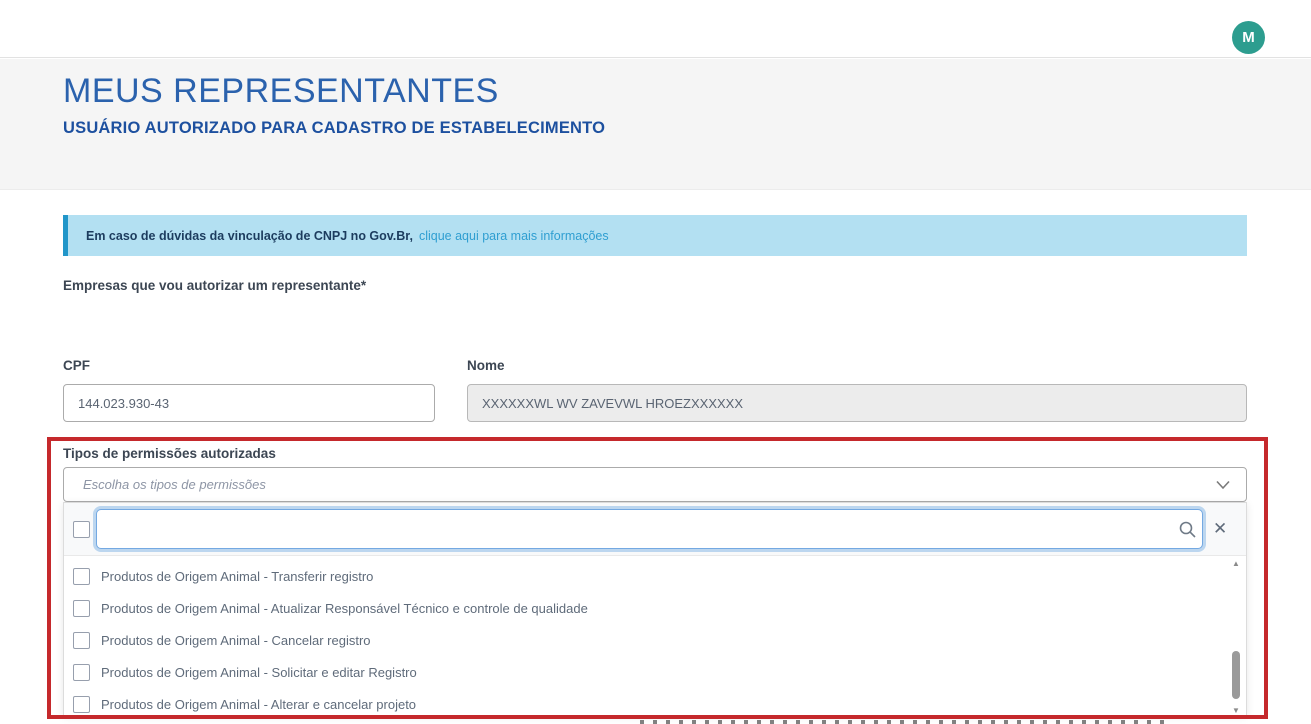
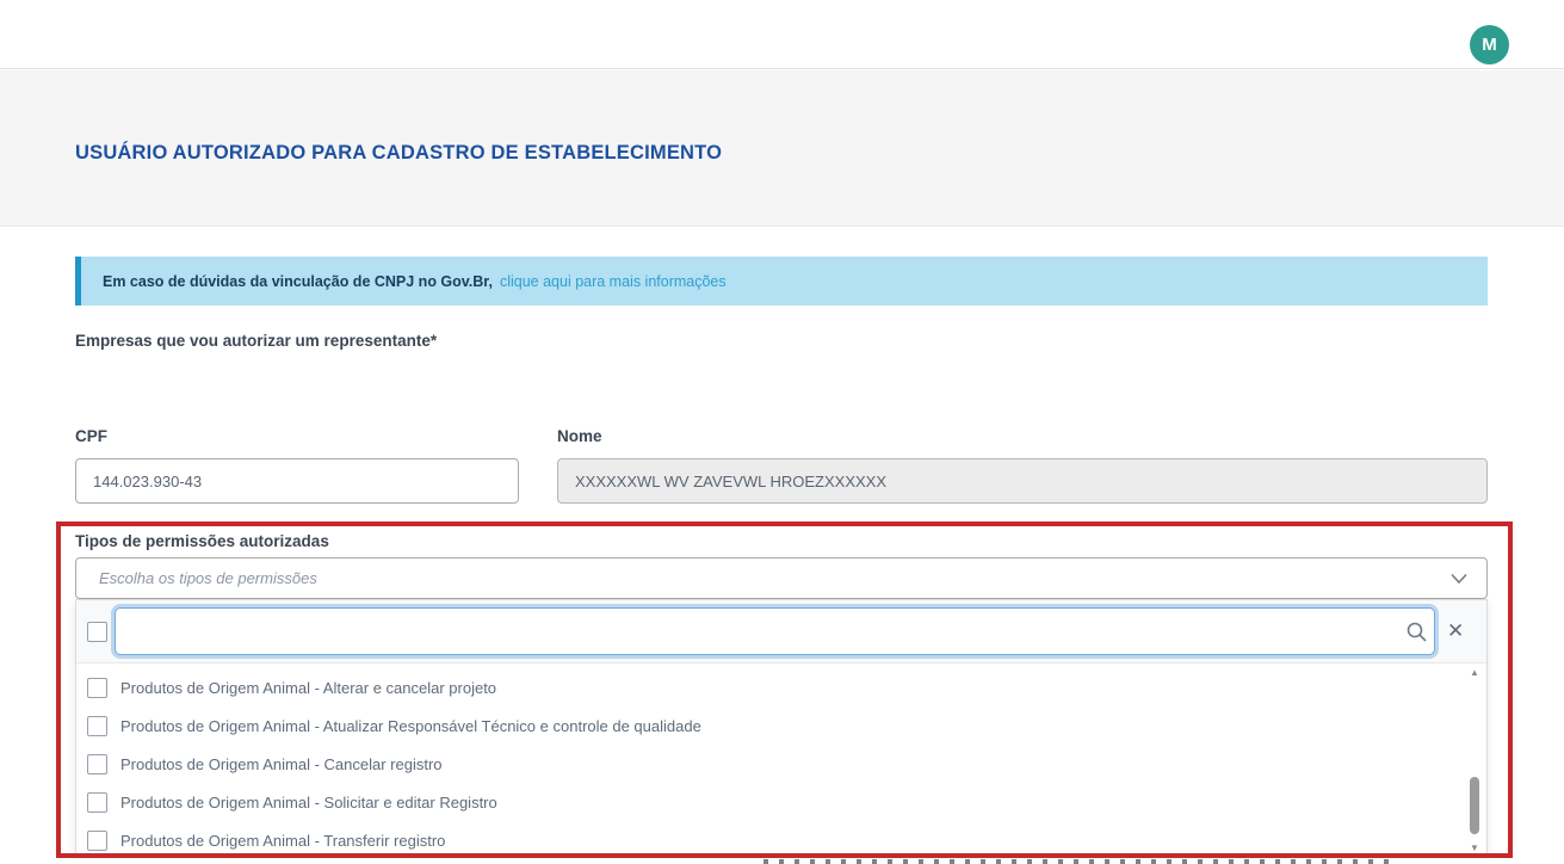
  M
- MEUS REPRESENTANTES
  USUÁRIO AUTORIZADO PARA CADASTRO DE ESTABELECIMENTO
  Em caso de dúvidas da vinculação de CNPJ no Gov.Br,
  clique aqui para mais informações
  Empresas que vou autorizar um representante*
  CPF
  144.023.930-43
  Nome
  XXXXXXWL WV ZAVEVWL HROEZXXXXXX
  Tipos de permissões autorizadas
  Escolha os tipos de permissões
  ✕
- Produtos de Origem Animal - Transferir registro
+ Produtos de Origem Animal - Alterar e cancelar projeto
  Produtos de Origem Animal - Atualizar Responsável Técnico e controle de qualidade
  Produtos de Origem Animal - Cancelar registro
  Produtos de Origem Animal - Solicitar e editar Registro
- Produtos de Origem Animal - Alterar e cancelar projeto
+ Produtos de Origem Animal - Transferir registro
  ▲
  ▼
